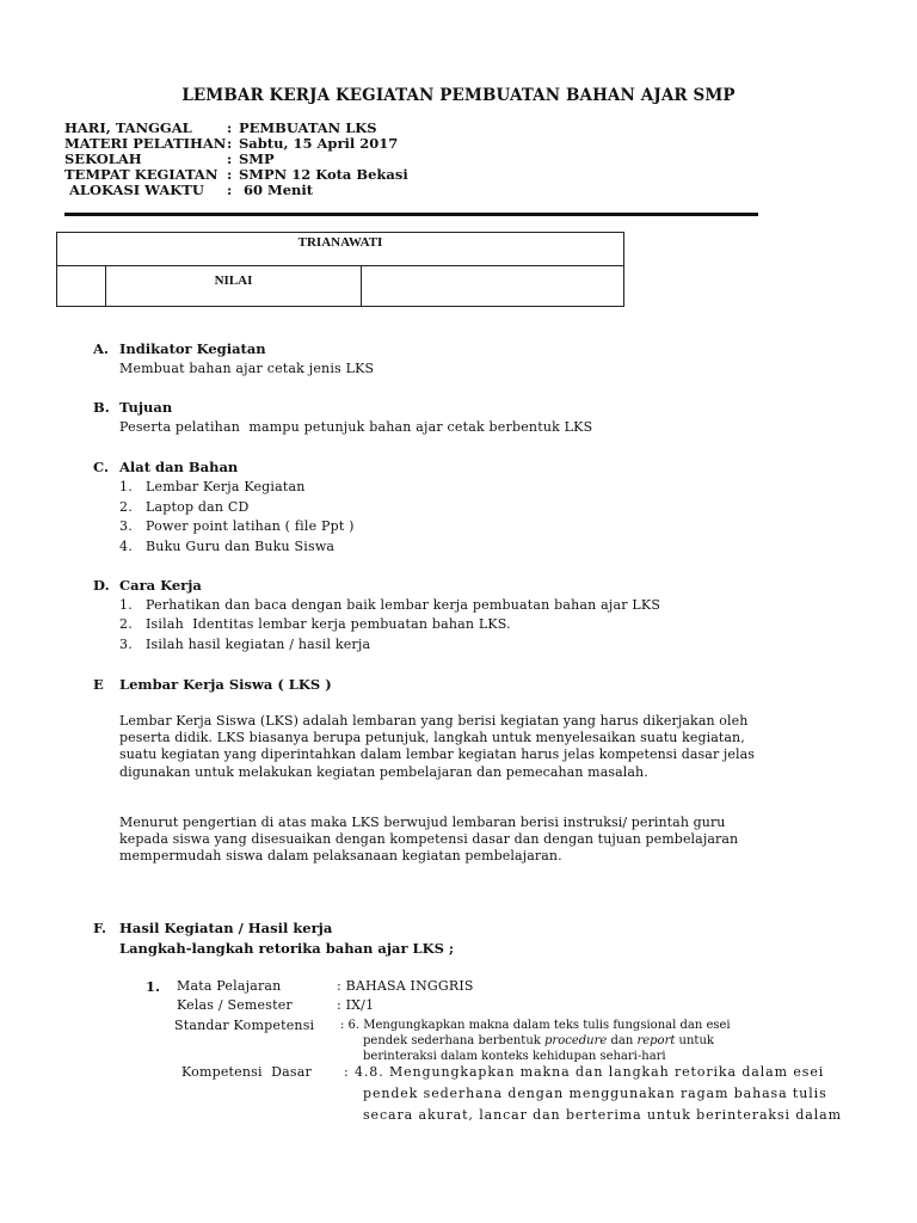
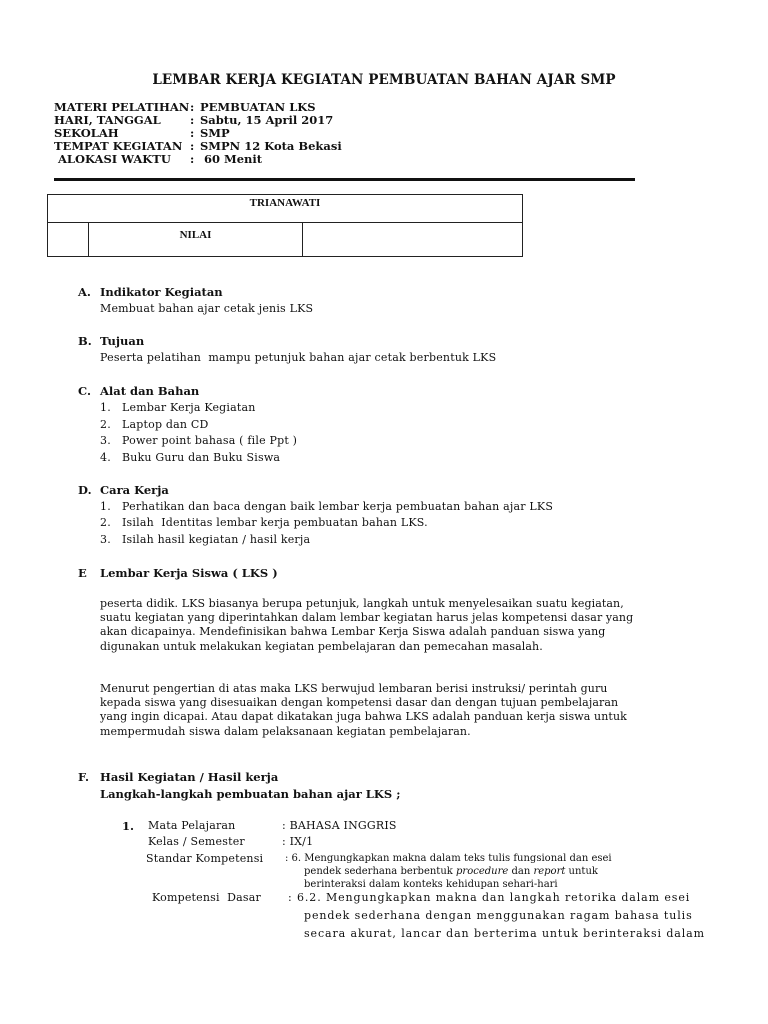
  LEMBAR KERJA KEGIATAN PEMBUATAN BAHAN AJAR SMP
- HARI, TANGGAL
+ MATERI PELATIHAN
  :
  PEMBUATAN LKS
- MATERI PELATIHAN
+ HARI, TANGGAL
  :
  Sabtu, 15 April 2017
  SEKOLAH
  :
  SMP
  TEMPAT KEGIATAN
  :
  SMPN 12 Kota Bekasi
  ALOKASI WAKTU
  :
  60 Menit
  TRIANAWATI
  NILAI
  A. Indikator Kegiatan
  Membuat bahan ajar cetak jenis LKS
  B. Tujuan
  Peserta pelatihan mampu petunjuk bahan ajar cetak berbentuk LKS
  C. Alat dan Bahan
  1. Lembar Kerja Kegiatan
  2. Laptop dan CD
- 3. Power point latihan ( file Ppt )
+ 3. Power point bahasa ( file Ppt )
  4. Buku Guru dan Buku Siswa
  D. Cara Kerja
  1. Perhatikan dan baca dengan baik lembar kerja pembuatan bahan ajar LKS
  2. Isilah Identitas lembar kerja pembuatan bahan LKS.
  3. Isilah hasil kegiatan / hasil kerja
  E Lembar Kerja Siswa ( LKS )
- Lembar Kerja Siswa (LKS) adalah lembaran yang berisi kegiatan yang harus dikerjakan oleh
  peserta didik. LKS biasanya berupa petunjuk, langkah untuk menyelesaikan suatu kegiatan,
- suatu kegiatan yang diperintahkan dalam lembar kegiatan harus jelas kompetensi dasar jelas
+ suatu kegiatan yang diperintahkan dalam lembar kegiatan harus jelas kompetensi dasar yang
+ akan dicapainya. Mendefinisikan bahwa Lembar Kerja Siswa adalah panduan siswa yang
  digunakan untuk melakukan kegiatan pembelajaran dan pemecahan masalah.
  Menurut pengertian di atas maka LKS berwujud lembaran berisi instruksi/ perintah guru
  kepada siswa yang disesuaikan dengan kompetensi dasar dan dengan tujuan pembelajaran
+ yang ingin dicapai. Atau dapat dikatakan juga bahwa LKS adalah panduan kerja siswa untuk
  mempermudah siswa dalam pelaksanaan kegiatan pembelajaran.
  F. Hasil Kegiatan / Hasil kerja
- Langkah-langkah retorika bahan ajar LKS ;
+ Langkah-langkah pembuatan bahan ajar LKS ;
  1.
  Mata Pelajaran
  : BAHASA INGGRIS
  Kelas / Semester
  : IX/1
  Standar Kompetensi
  : 6. Mengungkapkan makna dalam teks tulis fungsional dan esei
  pendek sederhana berbentuk procedure dan report untuk
  berinteraksi dalam konteks kehidupan sehari-hari
  Kompetensi Dasar
- : 4.8. Mengungkapkan makna dan langkah retorika dalam esei
+ : 6.2. Mengungkapkan makna dan langkah retorika dalam esei
  pendek sederhana dengan menggunakan ragam bahasa tulis
  secara akurat, lancar dan berterima untuk berinteraksi dalam
